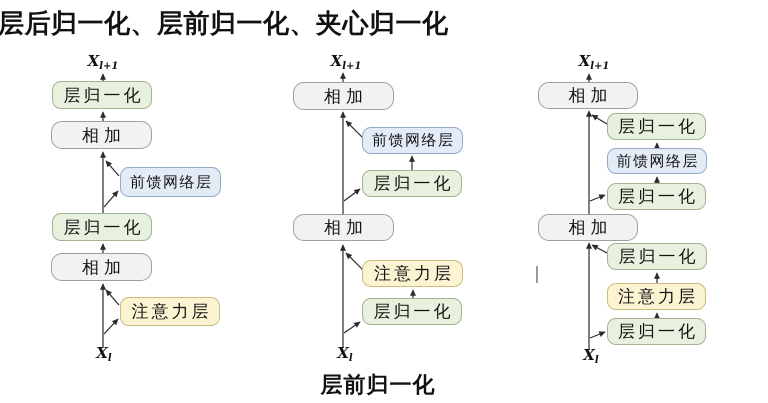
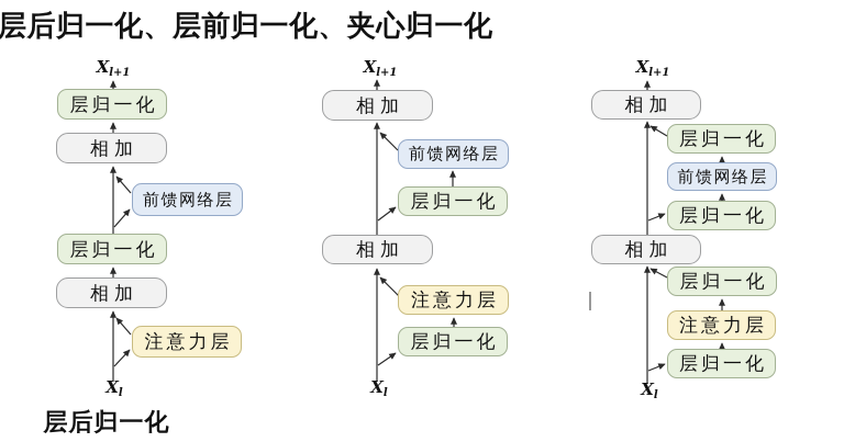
  层后归一化、层前归一化、夹心归一化
  Xl+1
  层归一化
  相加
  前馈网络层
  层归一化
  相加
  注意力层
  Xl
+ 层后归一化
  Xl+1
  相加
  前馈网络层
  层归一化
  相加
  注意力层
  层归一化
  Xl
- 层前归一化
  Xl+1
  相加
  层归一化
  前馈网络层
  层归一化
  相加
  层归一化
  注意力层
  层归一化
  Xl
